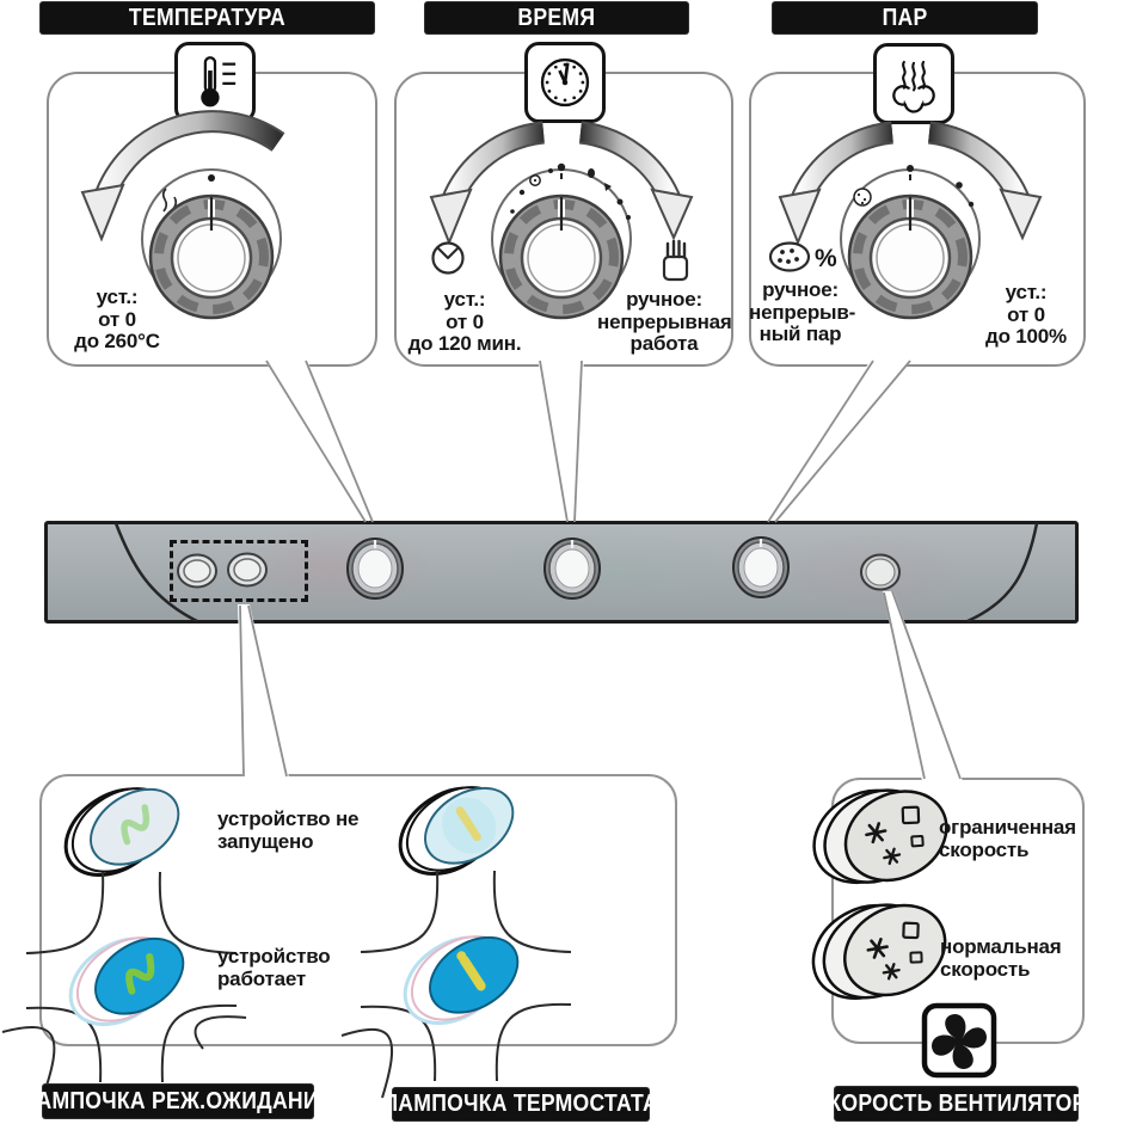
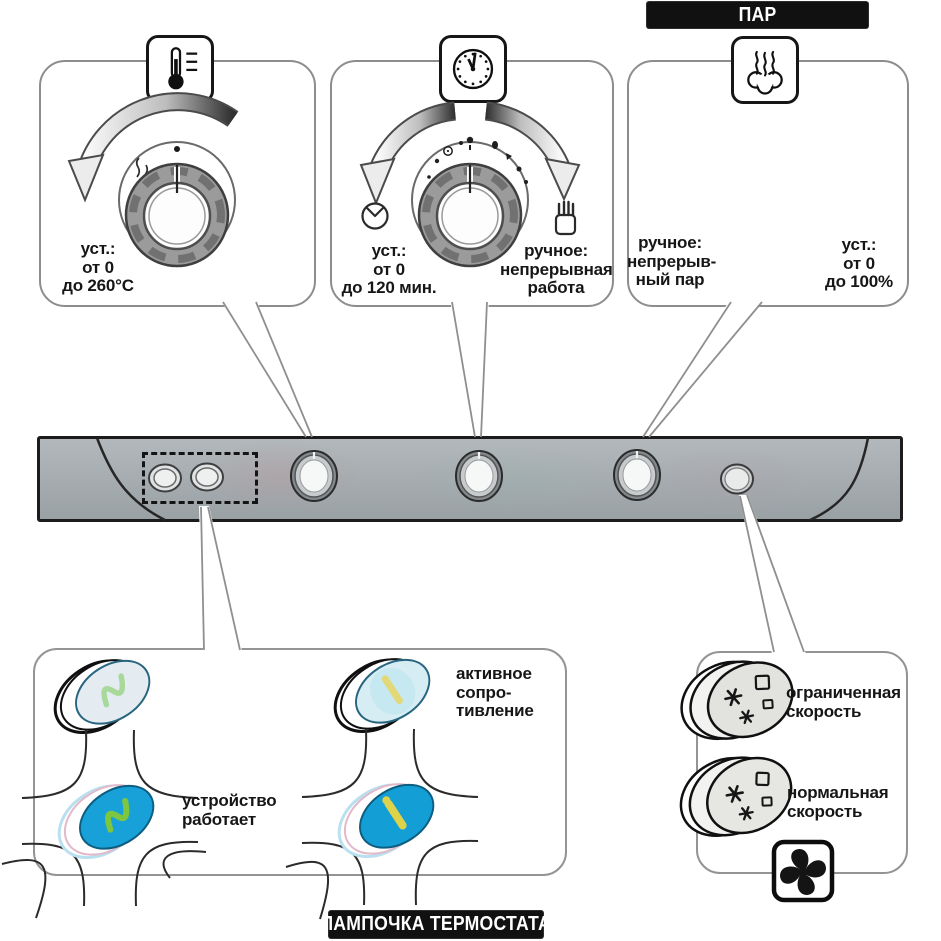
- ТЕМПЕРАТУРА
- ВРЕМЯ
  ПАР
  уст.:
  от 0
  до 260°C
  уст.:
  от 0
  до 120 мин.
  ручное:
  непрерывная
  работа
  ручное:
  непрерыв
  ный пар
  уст.:
  от 0
  до 100%
- %
- устройство не
- запущено
  устройство
  работает
+ активное
+ сопро-
+ тивление
  ограниченная
  скорость
  нормальная
  скорость
- ЛАМПОЧКА РЕЖ.ОЖИДАНИЯ
  ЛАМПОЧКА ТЕРМОСТАТА
- СКОРОСТЬ ВЕНТИЛЯТОРА
